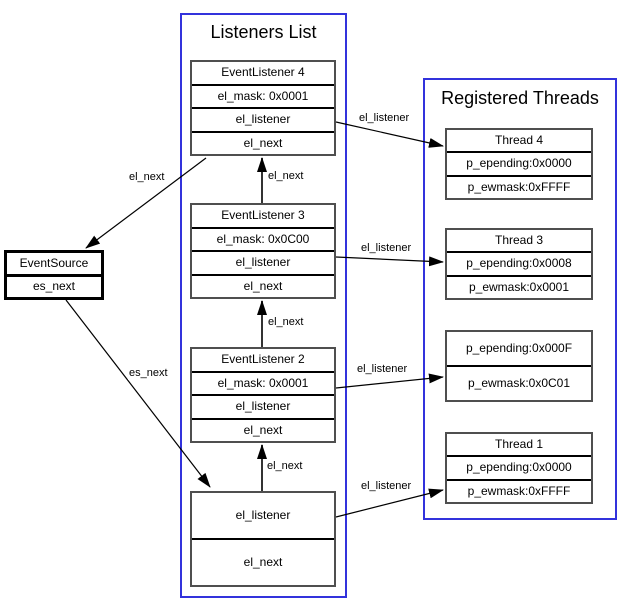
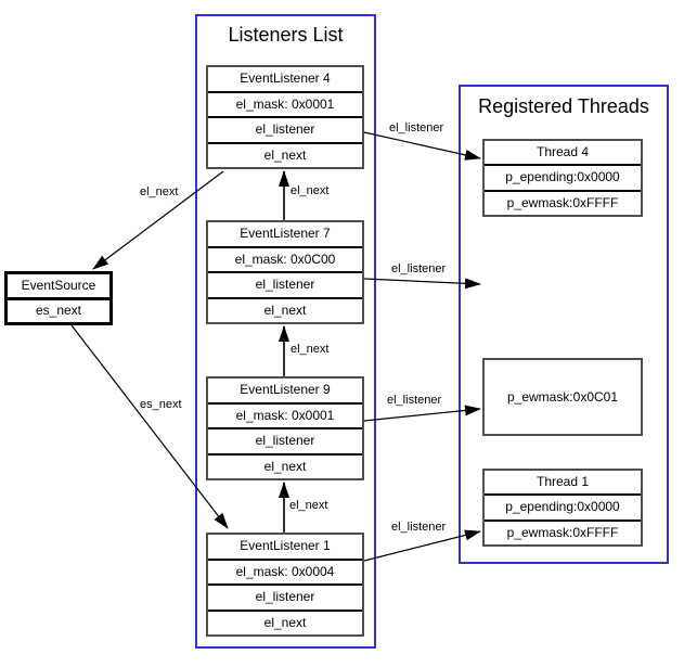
  Listeners List
  Registered Threads
  EventSource
  es_next
  EventListener 4
  el_mask: 0x0001
  el_listener
  el_next
- EventListener 3
+ EventListener 7
  el_mask: 0x0C00
  el_listener
  el_next
- EventListener 2
+ EventListener 9
  el_mask: 0x0001
  el_listener
  el_next
+ EventListener 1
+ el_mask: 0x0004
  el_listener
  el_next
  Thread 4
  p_epending:0x0000
  p_ewmask:0xFFFF
- Thread 3
- p_epending:0x0008
- p_ewmask:0x0001
- p_epending:0x000F
  p_ewmask:0x0C01
  Thread 1
  p_epending:0x0000
  p_ewmask:0xFFFF
  el_next
  el_next
  el_next
  el_next
  es_next
  el_listener
  el_listener
  el_listener
  el_listener
